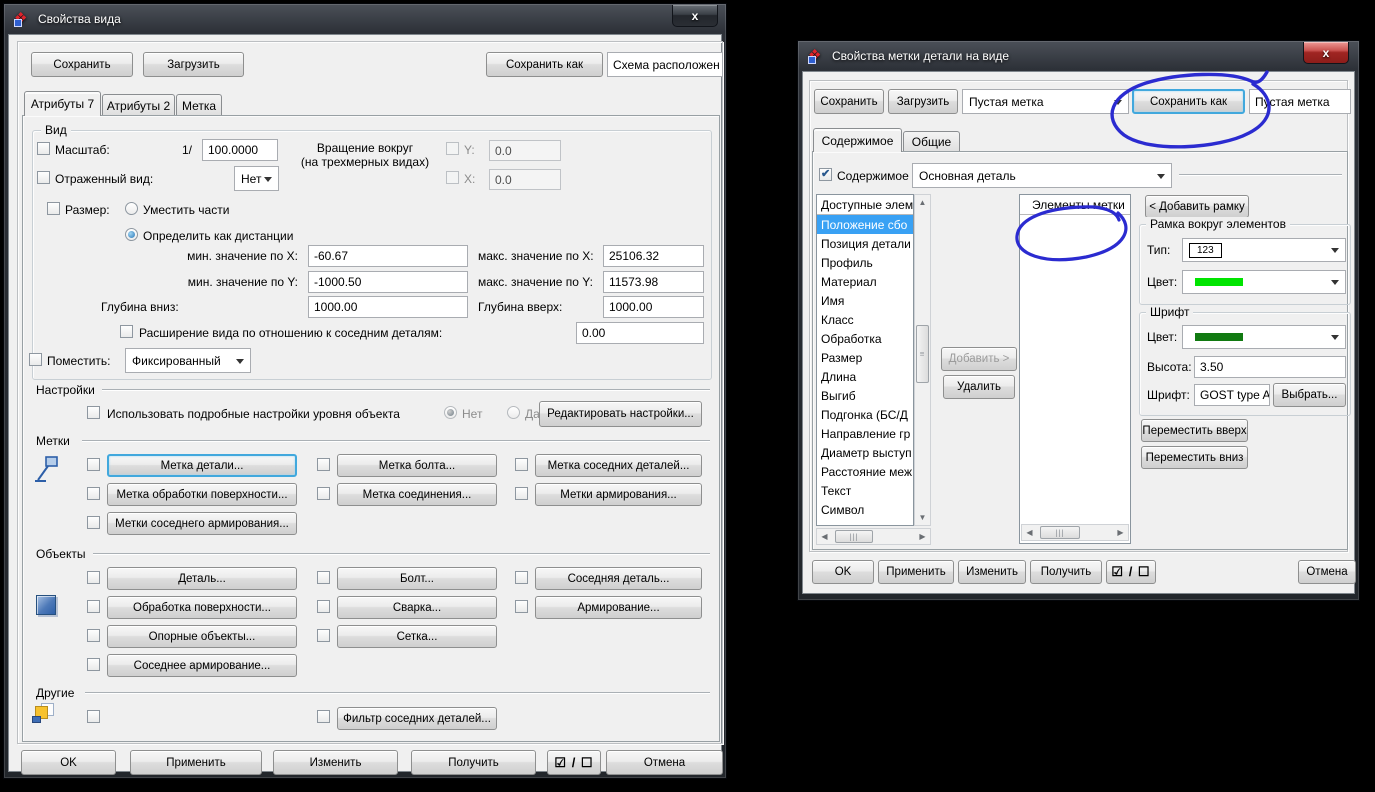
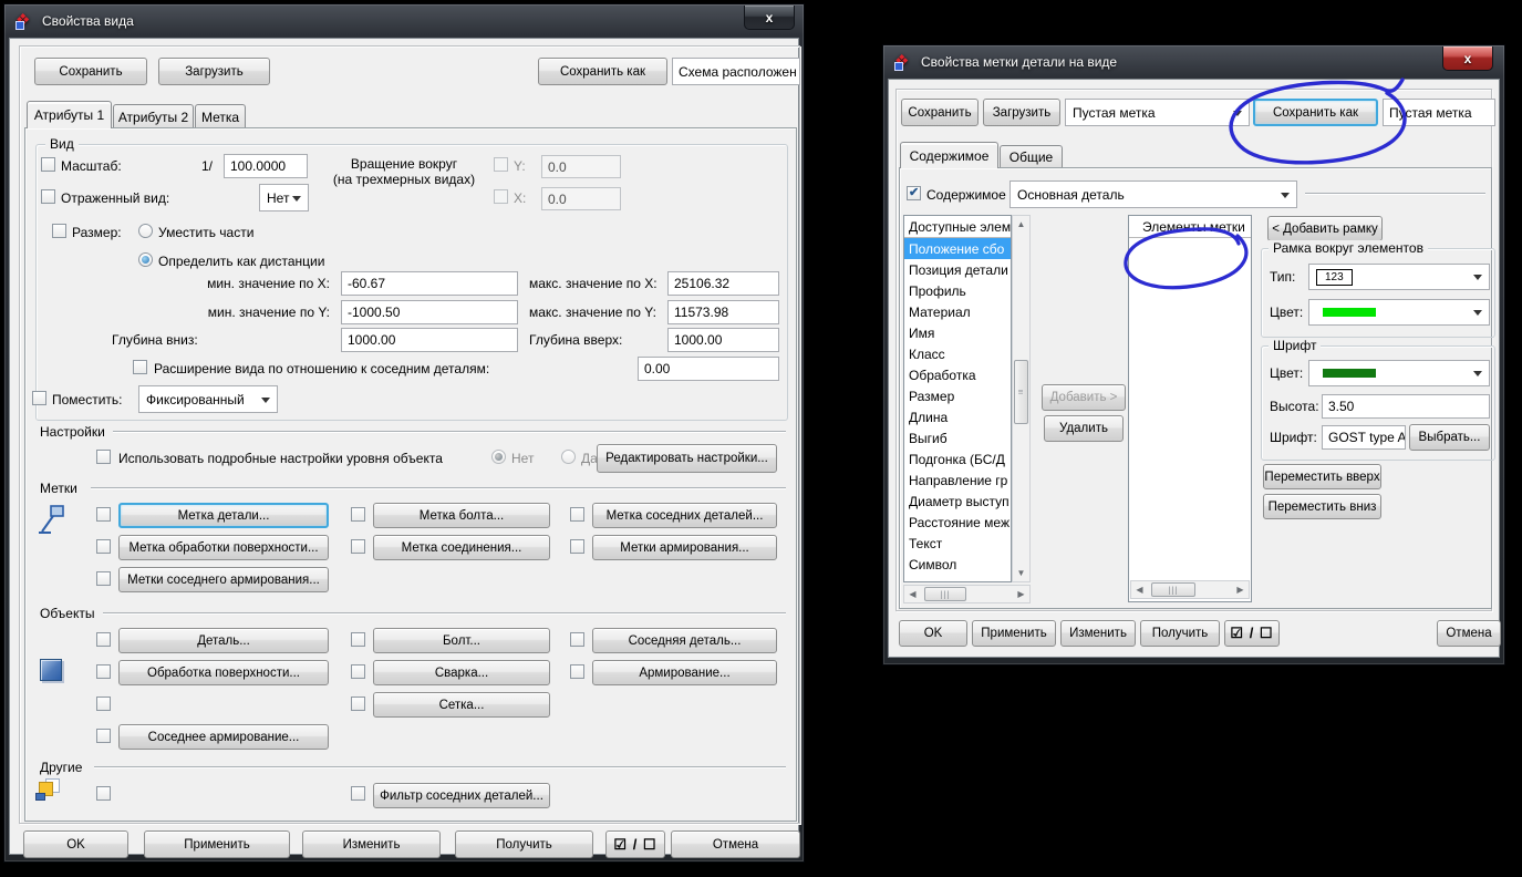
  ❖
  Свойства вида
  x
  Сохранить
  Загрузить
  Сохранить как
  Схема расположен
- Атрибуты 7
+ Атрибуты 1
  Атрибуты 2
  Метка
  Вид
  Масштаб:
  1/
  100.0000
  Вращение вокруг
  (на трехмерных видах)
  Y:
  0.0
  Отраженный вид:
  Нет
  X:
  0.0
  Размер:
  Уместить части
  Определить как дистанции
  мин. значение по X:
  -60.67
  макс. значение по X:
  25106.32
  мин. значение по Y:
  -1000.50
  макс. значение по Y:
  11573.98
  Глубина вниз:
  1000.00
  Глубина вверх:
  1000.00
  Расширение вида по отношению к соседним деталям:
  0.00
  Поместить:
  Фиксированный
  Настройки
  Использовать подробные настройки уровня объекта
  Нет
  Да
  Редактировать настройки...
  Метки
  Метка детали...
  Метка болта...
  Метка соседних деталей...
  Метка обработки поверхности...
  Метка соединения...
  Метки армирования...
  Метки соседнего армирования...
  Объекты
  Деталь...
  Болт...
  Соседняя деталь...
  Обработка поверхности...
  Сварка...
  Армирование...
- Опорные объекты...
  Сетка...
  Соседнее армирование...
  Другие
  Фильтр соседних деталей...
  OK
  Применить
  Изменить
  Получить
  ☑ / ☐
  Отмена
  ❖
  Свойства метки детали на виде
  x
  Сохранить
  Загрузить
  Пустая метка
  Сохранить как
  Пстая метка
  Содержимое
  Общие
  Содержимое
  Основная деталь
  Доступные элем
  Положение сбо
  Позиция детали
  Профиль
  Материал
  Имя
  Класс
  Обработка
  Размер
  Длина
  Выгиб
  Подгонка (БС/Д
  Направление гр
  Диаметр выступ
  Расстояние меж
  Текст
  Символ
  ▲
  ≡
  ▼
  ◀
  |||
  ▶
  Добавить >
  Удалить
  Элементы метки
  ◀
  |||
  ▶
  < Добавить рамку
  Рамка вокруг элементов
  Тип:
  123
  Цвет:
  Шрифт
  Цвет:
  Высота:
  3.50
  Шрифт:
  GOST type A
  Выбрать...
  Переместить вверх
  Переместить вниз
  OK
  Применить
  Изменить
  Получить
  ☑ / ☐
  Отмена
